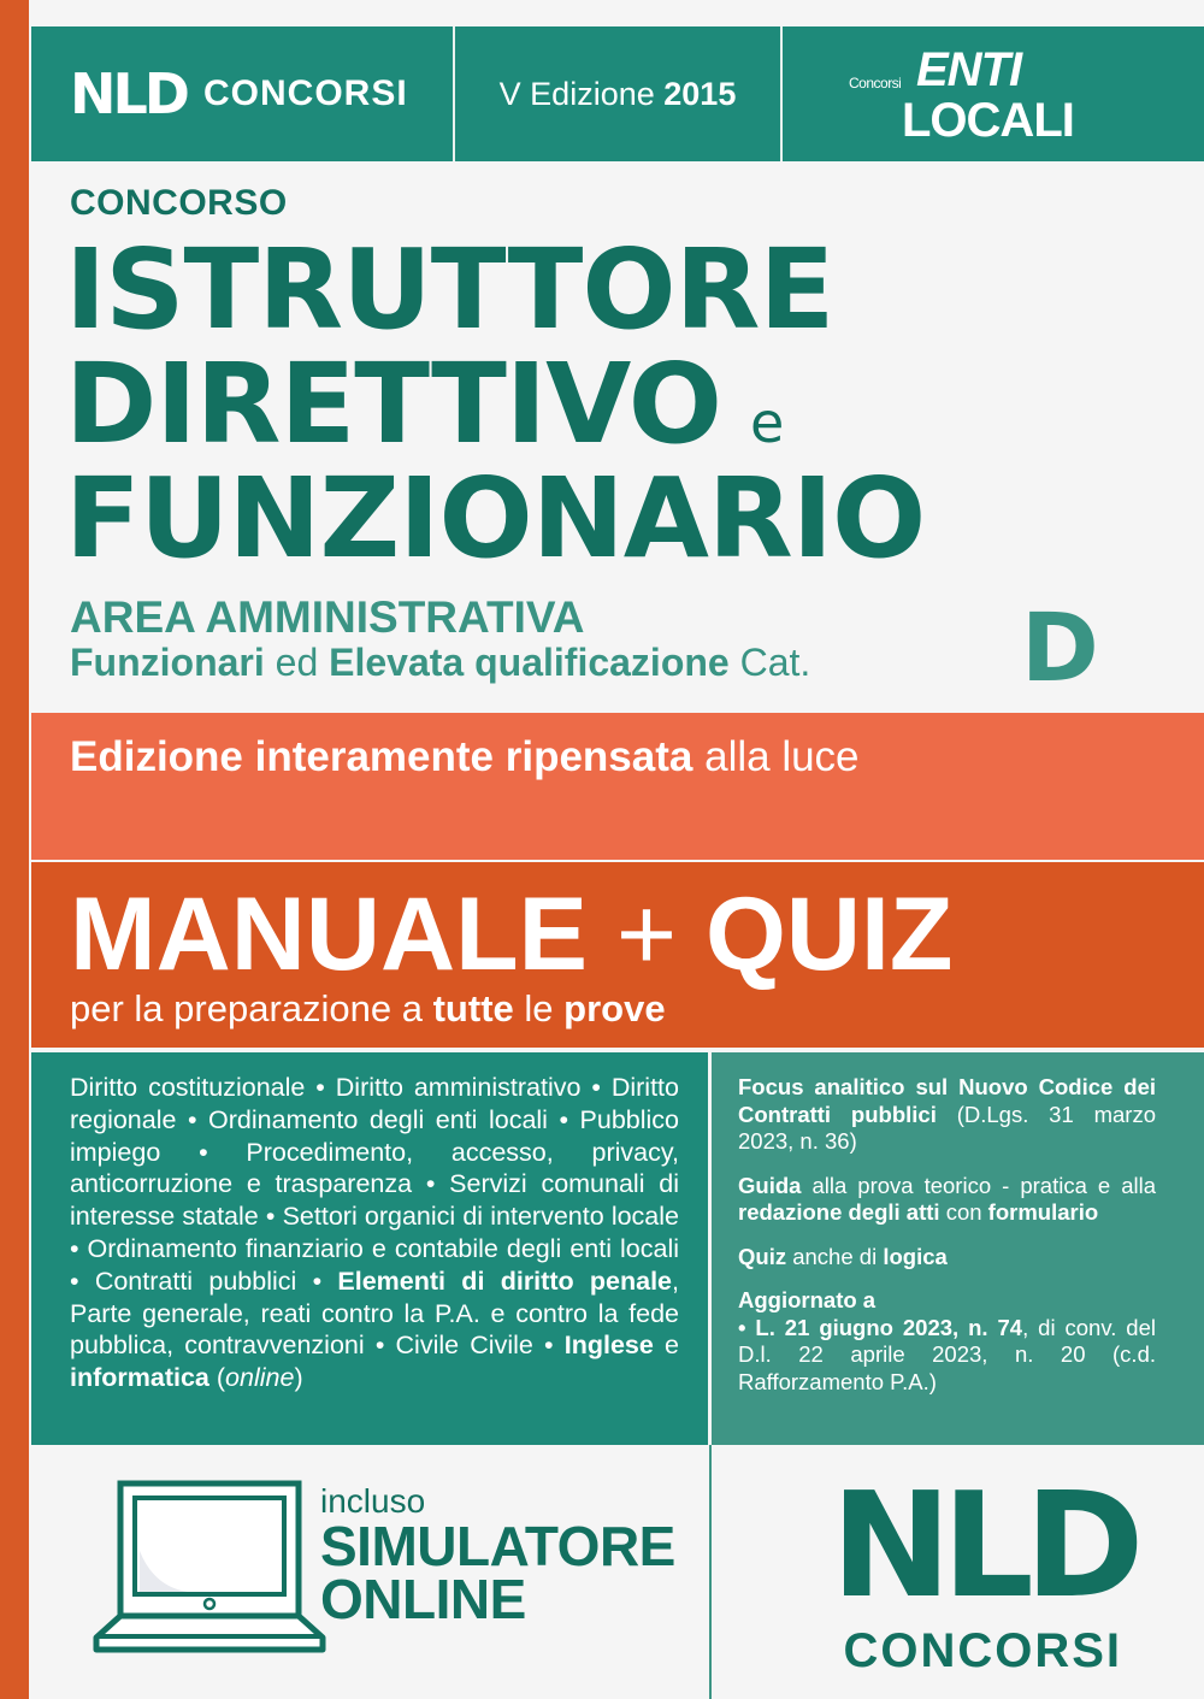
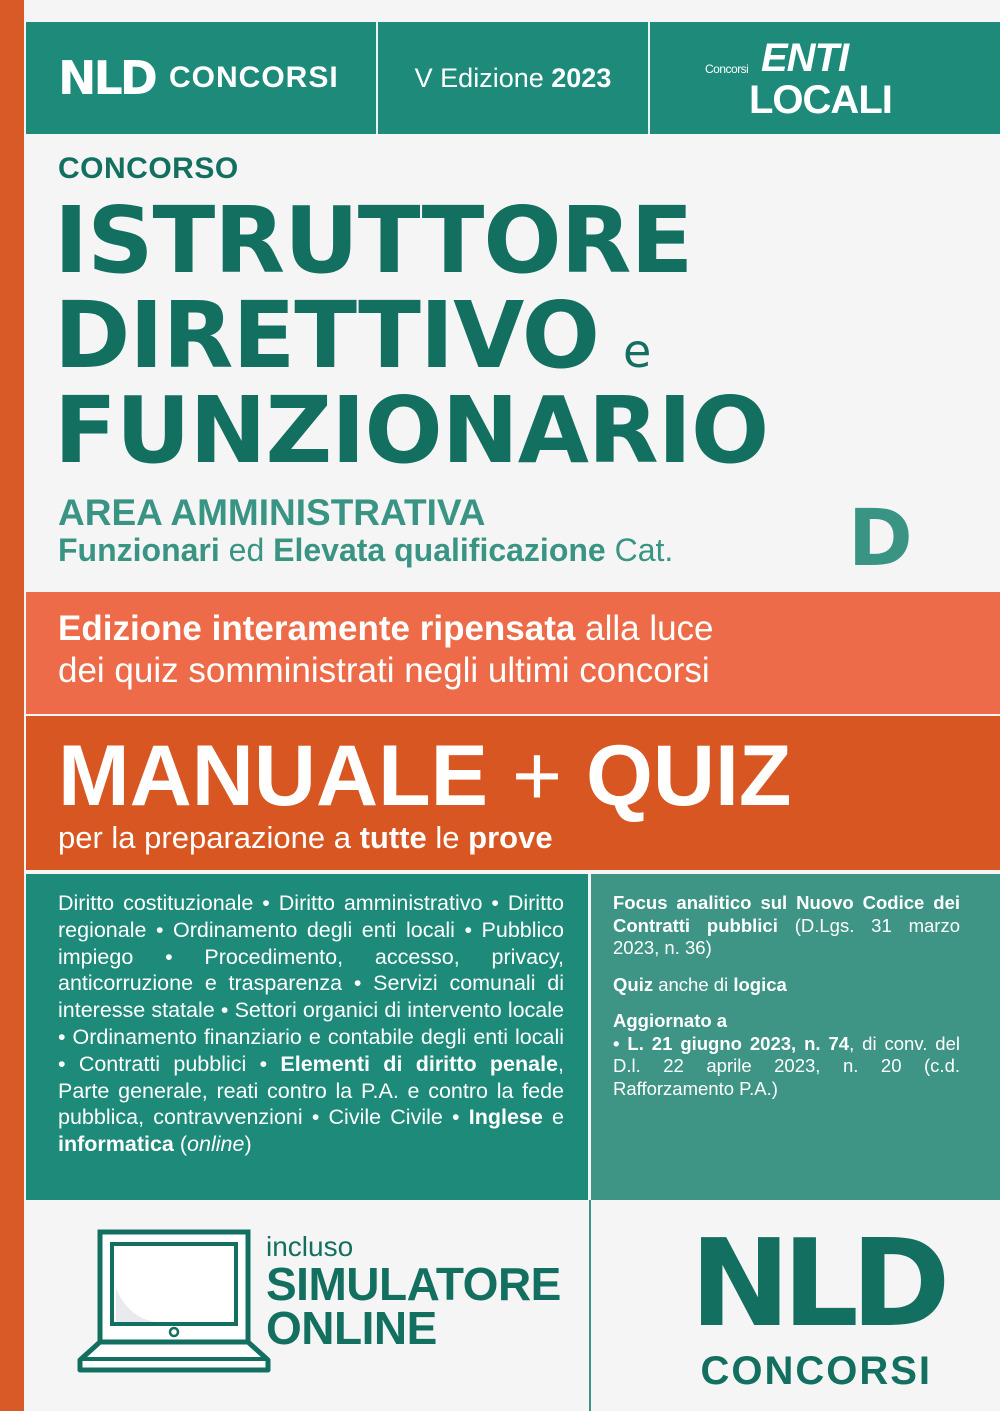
  NLD
  CONCORSI
- V Edizione 2015
+ V Edizione 2023
  Concorsi
  ENTI
  LOCALI
  CONCORSO
  ISTRUTTORE
  DIRETTIVO e
  FUNZIONARIO
  AREA AMMINISTRATIVA
  Funzionari ed Elevata qualificazione Cat.
  D
  Edizione interamente ripensata alla luce
+ dei quiz somministrati negli ultimi concorsi
  MANUALE + QUIZ
  per la preparazione a tutte le prove
  Diritto costituzionale • Diritto amministrativo • Diritto regionale • Ordinamento degli enti locali • Pubblico impiego • Procedimento, accesso, privacy, anticorruzione e trasparenza • Servizi comunali di interesse statale • Settori organici di intervento locale • Ordinamento finanziario e contabile degli enti locali • Contratti pubblici • Elementi di diritto penale, Parte generale, reati contro la P.A. e contro la fede pubblica, contravvenzioni • Civile Civile • Inglese e informatica (online)
  Focus analitico sul Nuovo Codice dei Contratti pubblici (D.Lgs. 31 marzo 2023, n. 36)
- Guida alla prova teorico - pratica e alla redazione degli atti con formulario
  Quiz anche di logica
  Aggiornato a
  • L. 21 giugno 2023, n. 74, di conv. del D.l. 22 aprile 2023, n. 20 (c.d. Rafforzamento P.A.)
  incluso
  SIMULATORE
  ONLINE
  NLD
  CONCORSI
